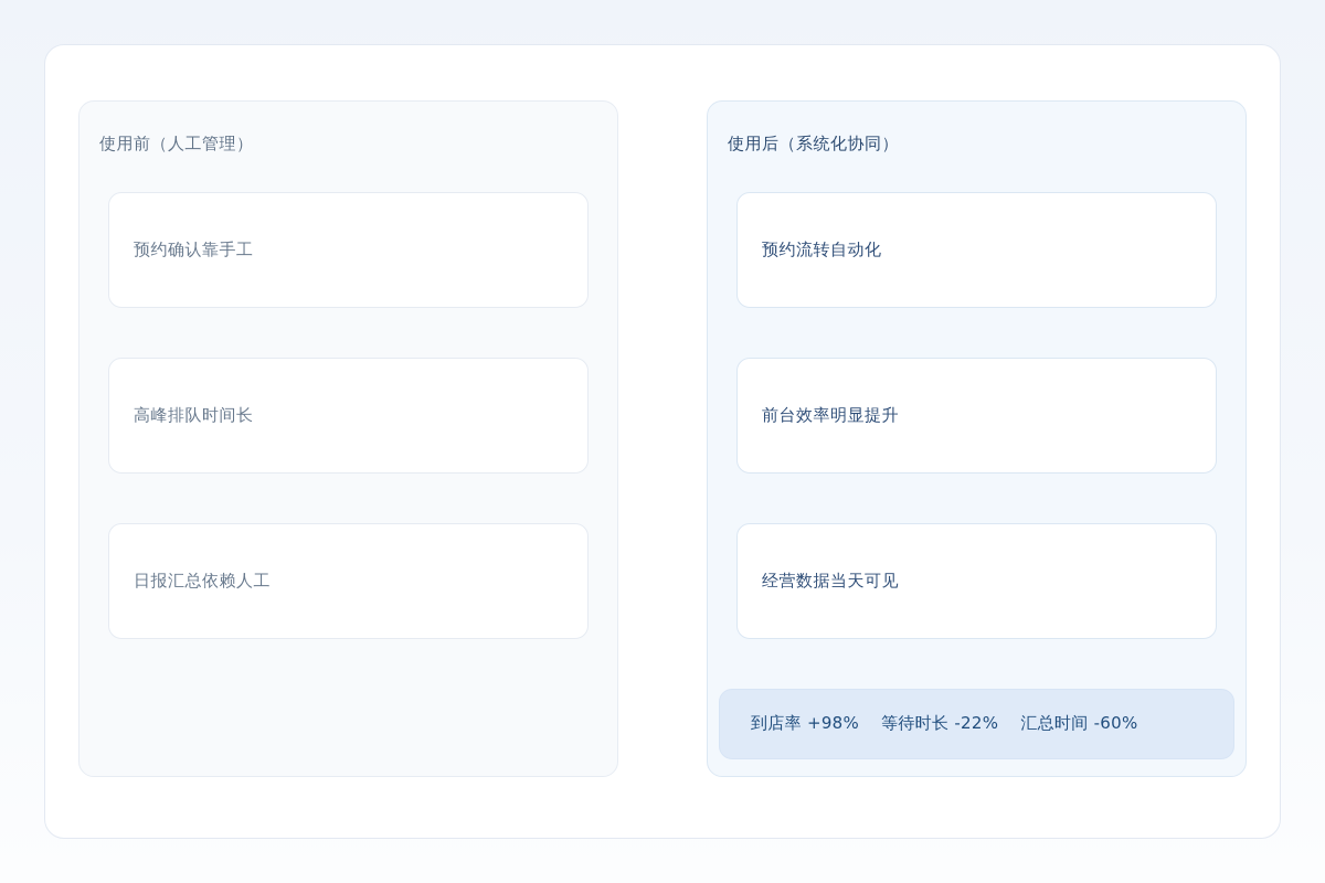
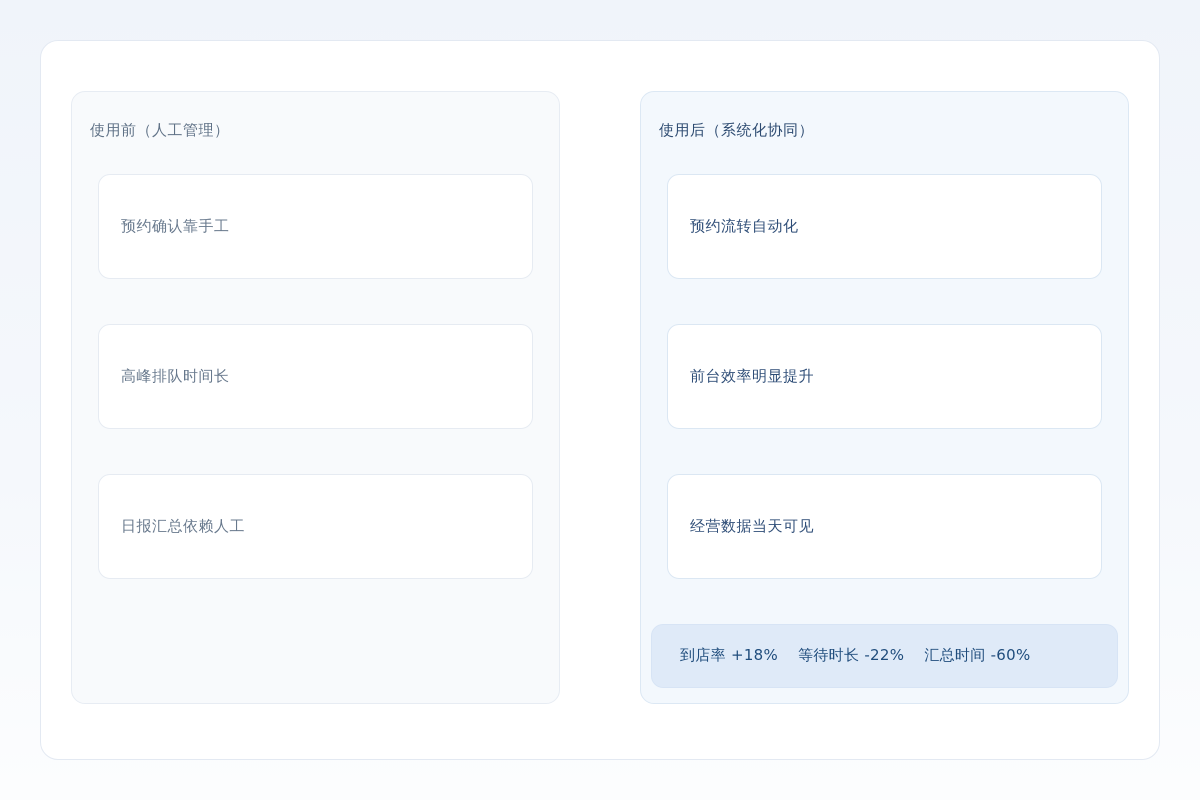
  使用前（人工管理）
  预约确认靠手工
  高峰排队时间长
  日报汇总依赖人工
  使用后（系统化协同）
  预约流转自动化
  前台效率明显提升
  经营数据当天可见
- 到店率 +98%
+ 到店率 +18%
  等待时长 -22%
  汇总时间 -60%
